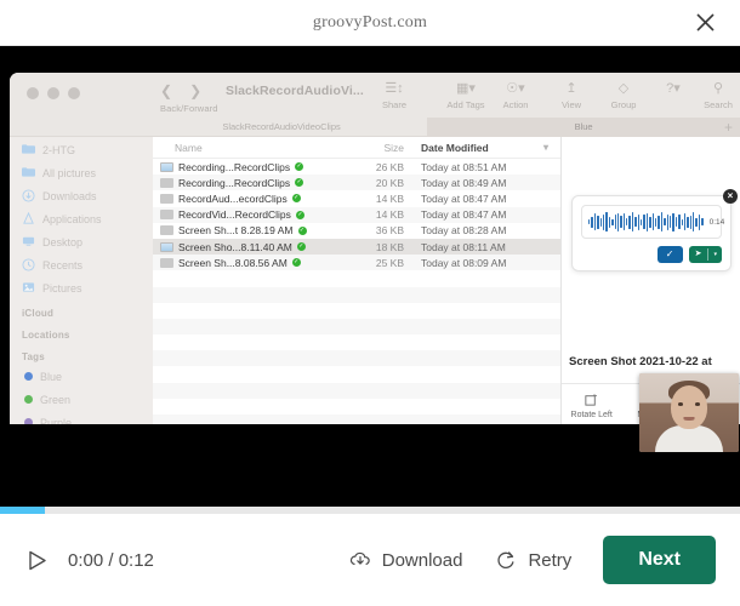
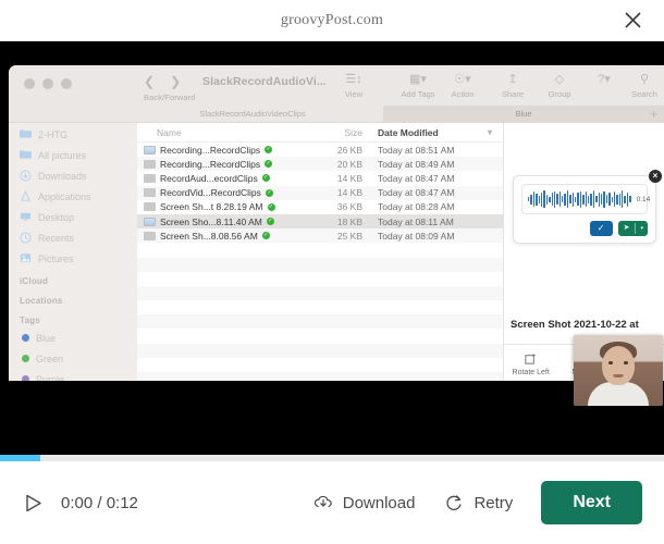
  groovyPost.com
  ❮
  ❯
  Back/Forward
  SlackRecordAudioVi...
  ☰↕
- Share
+ View
  ▦▾
  Add Tags
  ☉▾
  Action
  ↥
- View
+ Share
  ◇
  Group
  ?▾
  ⚲
  Search
  SlackRecordAudioVideoClips
  Blue
  +
  2-HTG
  All pictures
  Downloads
  Applications
  Desktop
  Recents
  Pictures
  iCloud
  Locations
  Tags
  Blue
  Green
  Purple
  Name
  Size
  Date Modified
  ▾
  Recording...RecordClips
  26 KB
  Today at 08:51 AM
  Recording...RecordClips
  20 KB
  Today at 08:49 AM
  RecordAud...ecordClips
  14 KB
  Today at 08:47 AM
  RecordVid...RecordClips
  14 KB
  Today at 08:47 AM
  Screen Sh...t 8.28.19 AM
  36 KB
  Today at 08:28 AM
  Screen Sho...8.11.40 AM
  18 KB
  Today at 08:11 AM
  Screen Sh...8.08.56 AM
  25 KB
  Today at 08:09 AM
  ×
  ✓
  Screen Shot 2021-10-22 at
  0:00 / 0:12
  Download
  Retry
  Next
